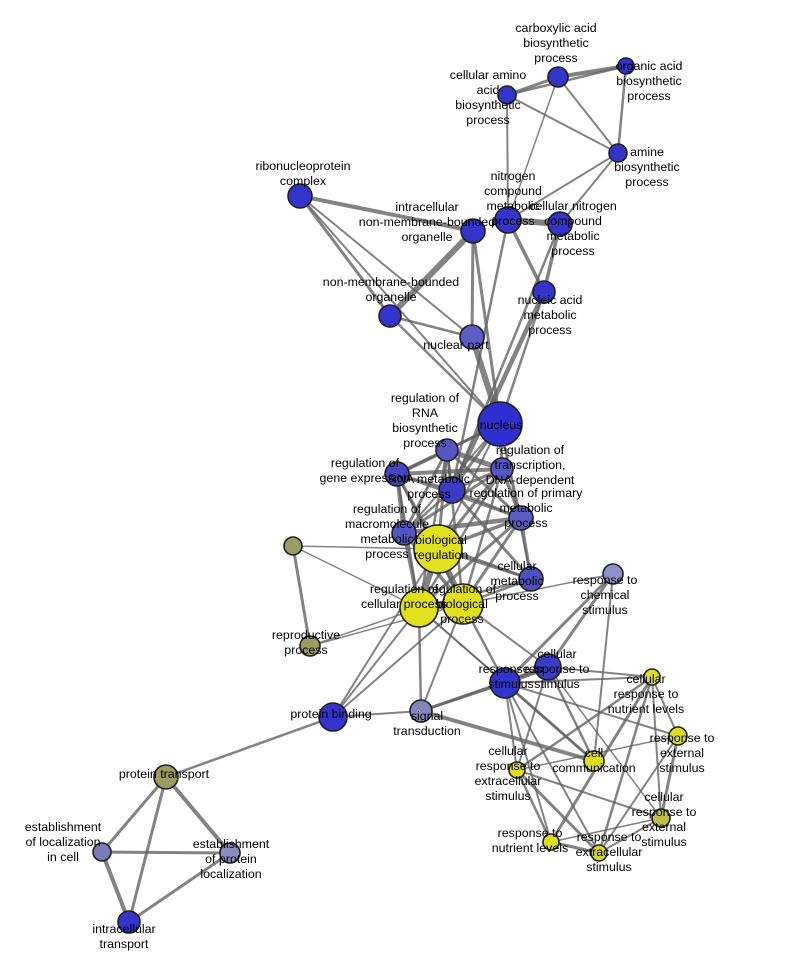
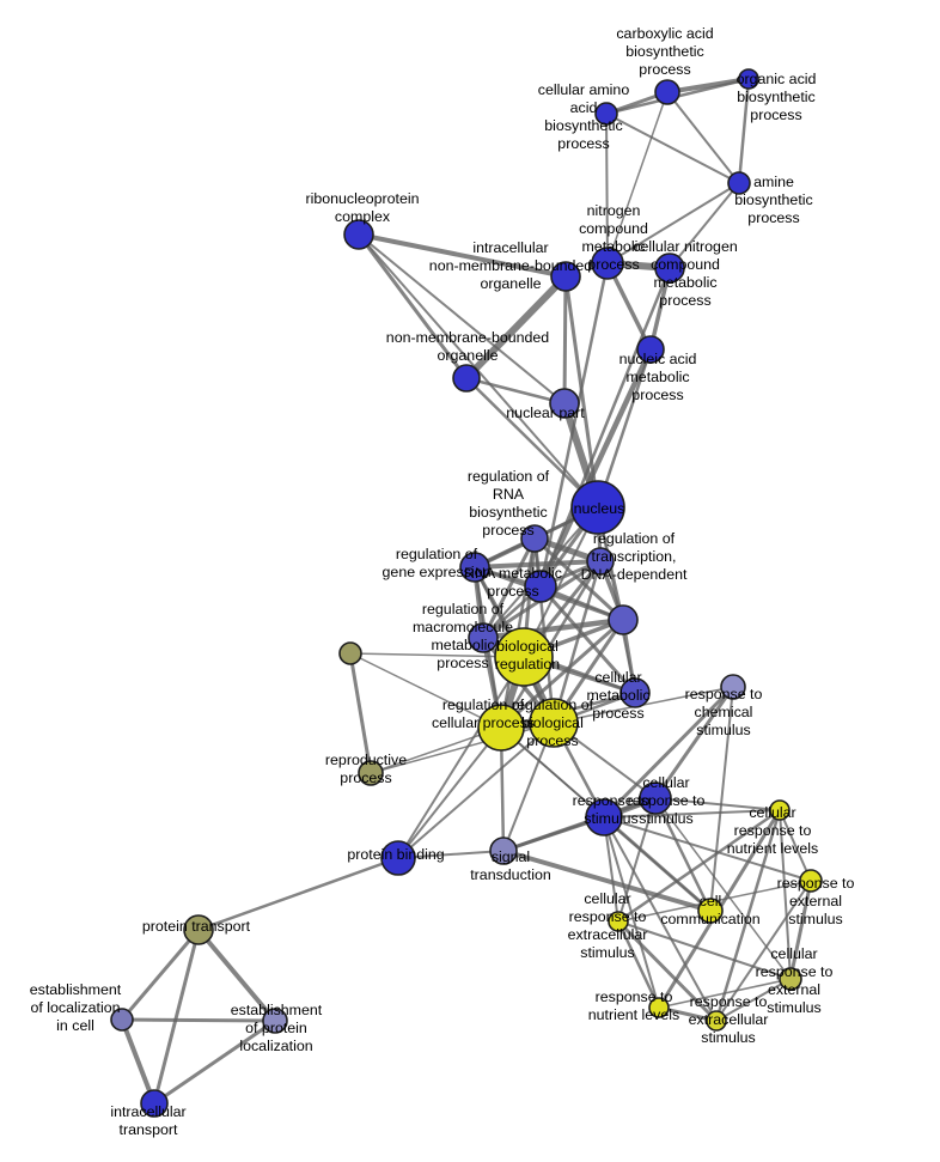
  carboxylic acid biosynthetic process
  organic acid biosynthetic process
  cellular amino acid biosynthetic process
  amine biosynthetic process
  nitrogen compound metabolic process
  cellular nitrogen compound metabolic process
  ribonucleoprotein complex
  intracellular non-membrane-bounded organelle
  non-membrane-bounded organelle
  nucleic acid metabolic process
  nuclear part
  nucleus
  regulation of RNA biosynthetic process
  regulation of transcription, DNA-dependent
  regulation of gene expression
  RNA metabolic process
- regulation of primary metabolic process
  regulation of macromolecule metabolic process
  biological regulation
  cellular metabolic process
  regulation of cellular process
  regulation of biological process
  reproductive process
  response to chemical stimulus
  cellular response to stimulus
  response to stimulus
  cellular response to nutrient levels
  response to external stimulus
  cell communication
  cellular response to extracellular stimulus
  cellular response to external stimulus
  response to nutrient levels
  response to extracellular stimulus
  protein binding
  signal transduction
  protein transport
  establishment of localization in cell
  establishment of protein localization
  intracellular transport
